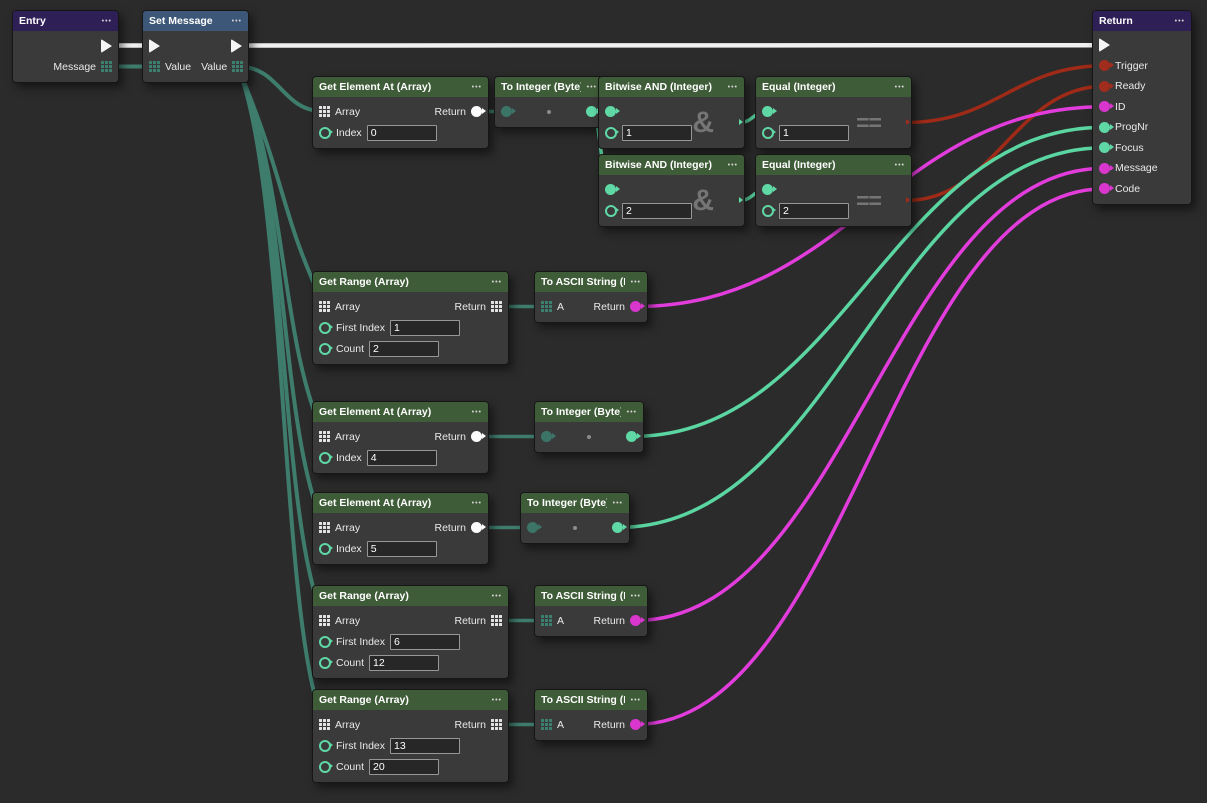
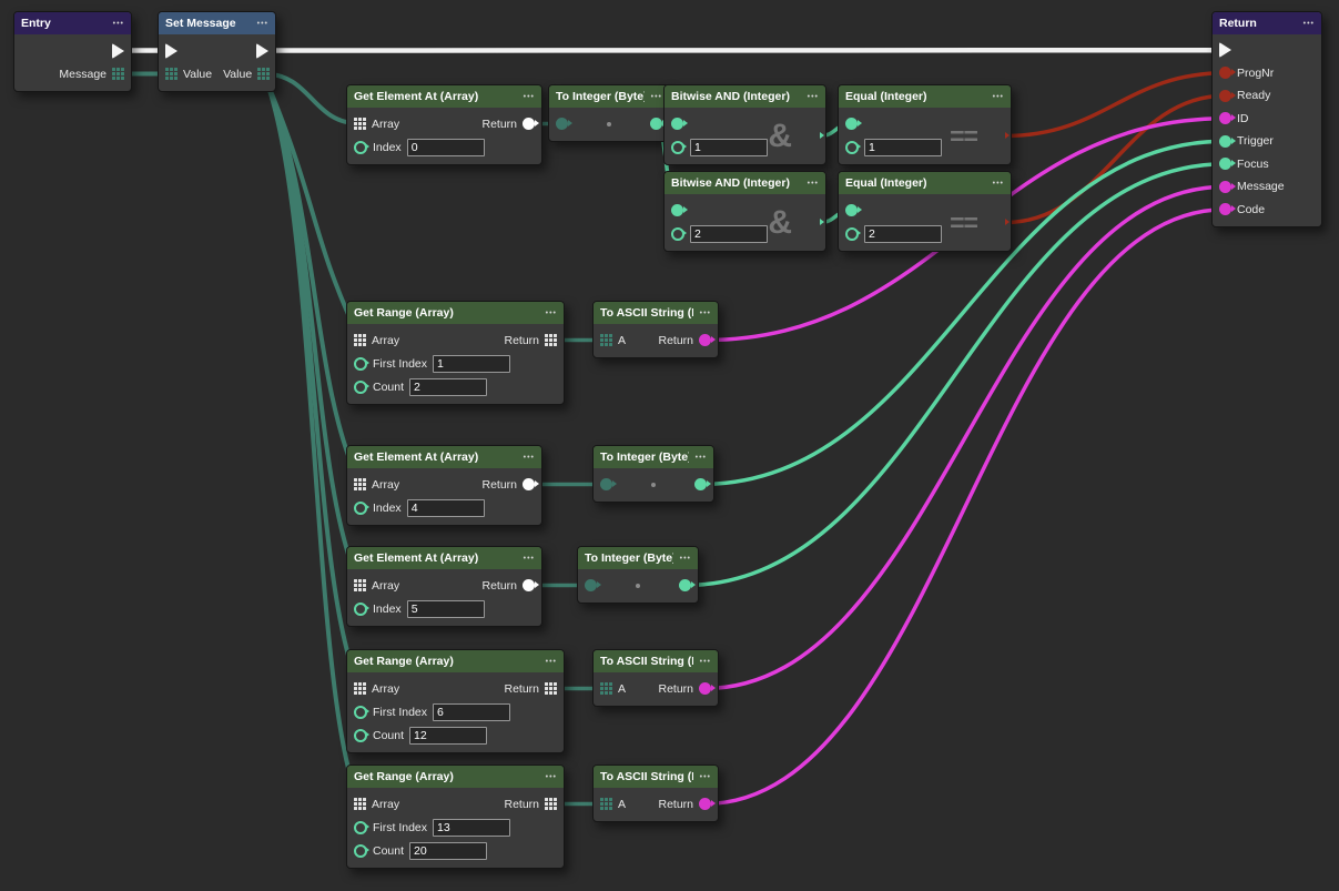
  Entry
  Message
  Set Message
  Value
  Value
  Get Element At (Array)
  Array
  Return
  Index
  0
  To Integer (Byte
  Bitwise AND (Integer)
  1
  &
  Equal (Integer)
  1
  ==
  Bitwise AND (Integer)
  2
  &
  Equal (Integer)
  2
  ==
  Get Range (Array)
  Array
  Return
  First Index
  1
  Count
  2
  To ASCII String (
  A
  Return
  Get Element At (Array)
  Array
  Return
  Index
  4
  To Integer (Byte
  Get Element At (Array)
  Array
  Return
  Index
  5
  To Integer (Byte
  Get Range (Array)
  Array
  Return
  First Index
  6
  Count
  12
  To ASCII String (
  A
  Return
  Get Range (Array)
  Array
  Return
  First Index
  13
  Count
  20
  To ASCII String (
  A
  Return
  Return
- Trigger
+ ProgNr
  Ready
- ProgNr
+ Trigger
  Focus
  Message
  Code
